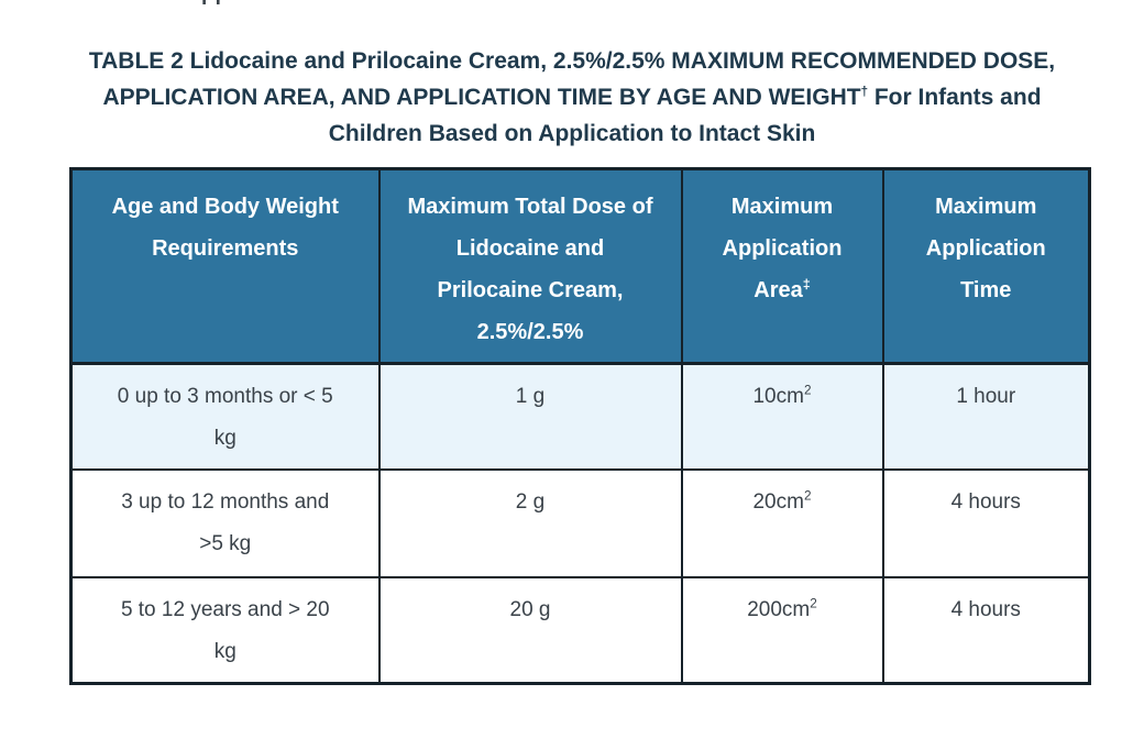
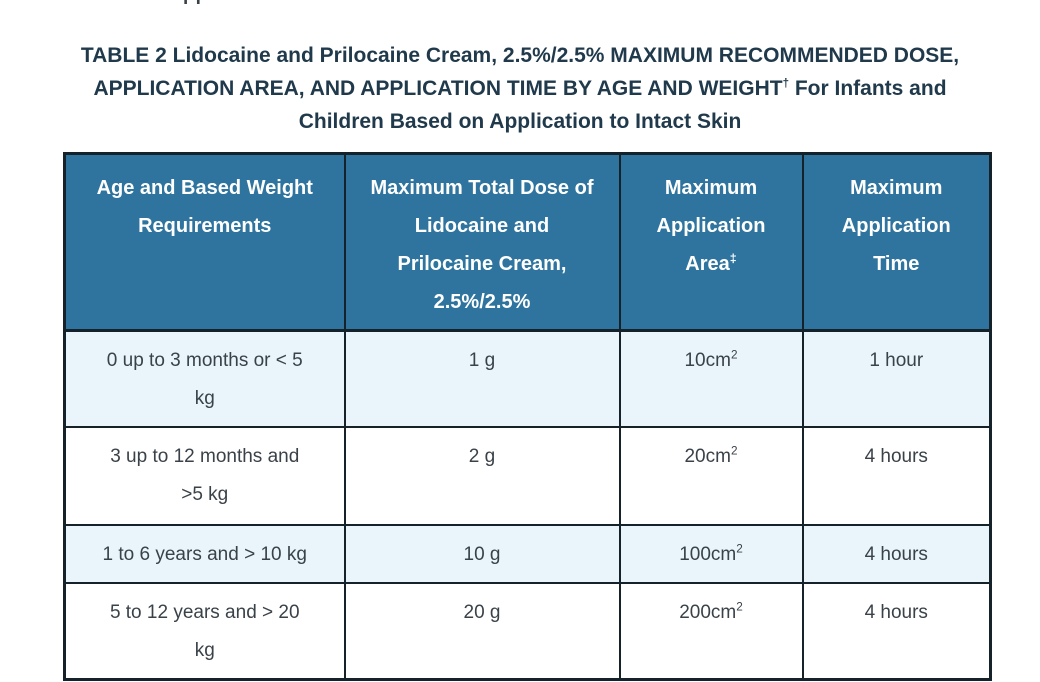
  TABLE 2 Lidocaine and Prilocaine Cream, 2.5%/2.5% MAXIMUM RECOMMENDED DOSE, APPLICATION AREA, AND APPLICATION TIME BY AGE AND WEIGHT† For Infants and Children Based on Application to Intact Skin
- Age and Body Weight Requirements	Maximum Total Dose of Lidocaine and Prilocaine Cream, 2.5%/2.5%	Maximum Application Area‡	Maximum Application Time
+ Age and Based Weight Requirements	Maximum Total Dose of Lidocaine and Prilocaine Cream, 2.5%/2.5%	Maximum Application Area‡	Maximum Application Time
  0 up to 3 months or < 5 kg	1 g	10cm2	1 hour
  3 up to 12 months and >5 kg	2 g	20cm2	4 hours
+ 1 to 6 years and > 10 kg	10 g	100cm2	4 hours
  5 to 12 years and > 20 kg	20 g	200cm2	4 hours
